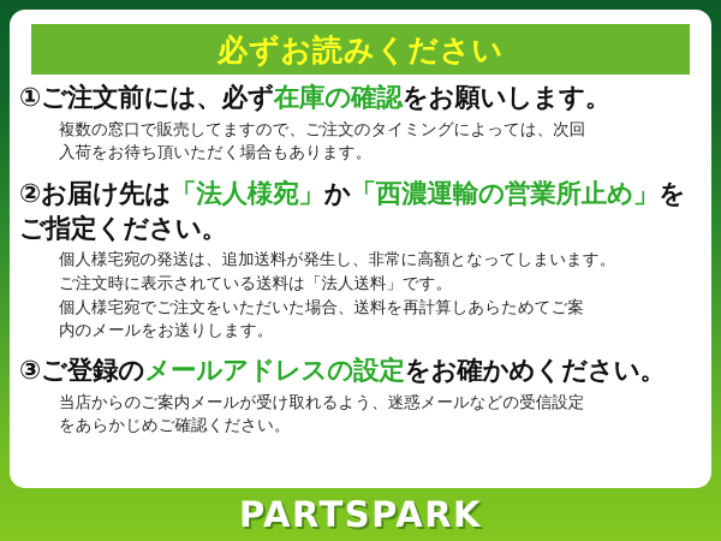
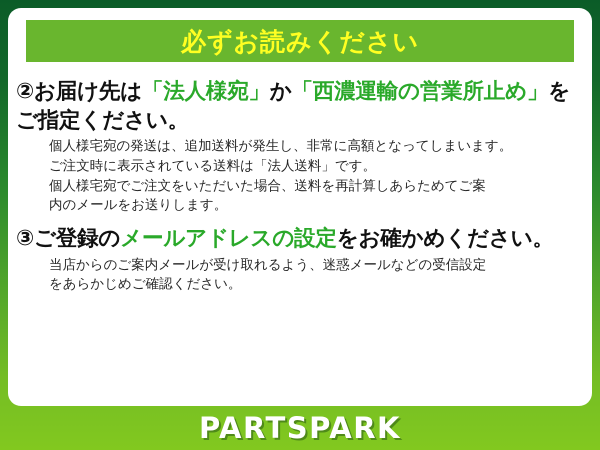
  必ずお読みください
- ①ご注文前には、必ず在庫の確認をお願いします。
- 複数の窓口で販売してますので、ご注文のタイミングによっては、次回
- 入荷をお待ち頂いただく場合もあります。
  ②お届け先は「法人様宛」か「西濃運輸の営業所止め」をご指定ください。
  個人様宅宛の発送は、追加送料が発生し、非常に高額となってしまいます。
  ご注文時に表示されている送料は「法人送料」です。
  個人様宅宛でご注文をいただいた場合、送料を再計算しあらためてご案
  内のメールをお送りします。
  ③ご登録のメールアドレスの設定をお確かめください。
  当店からのご案内メールが受け取れるよう、迷惑メールなどの受信設定
  をあらかじめご確認ください。
  PARTSPARK
